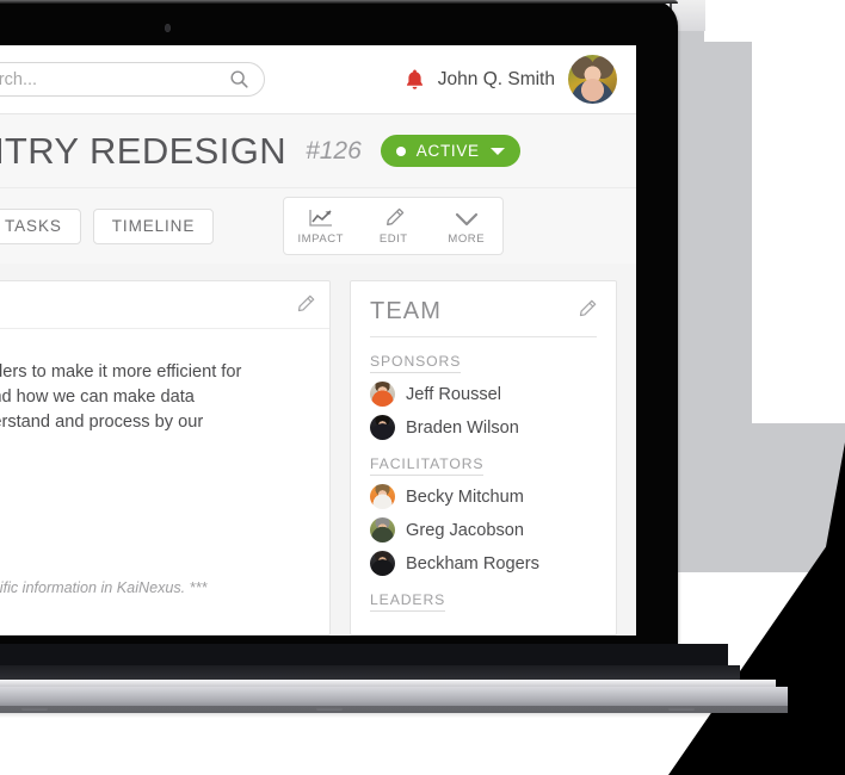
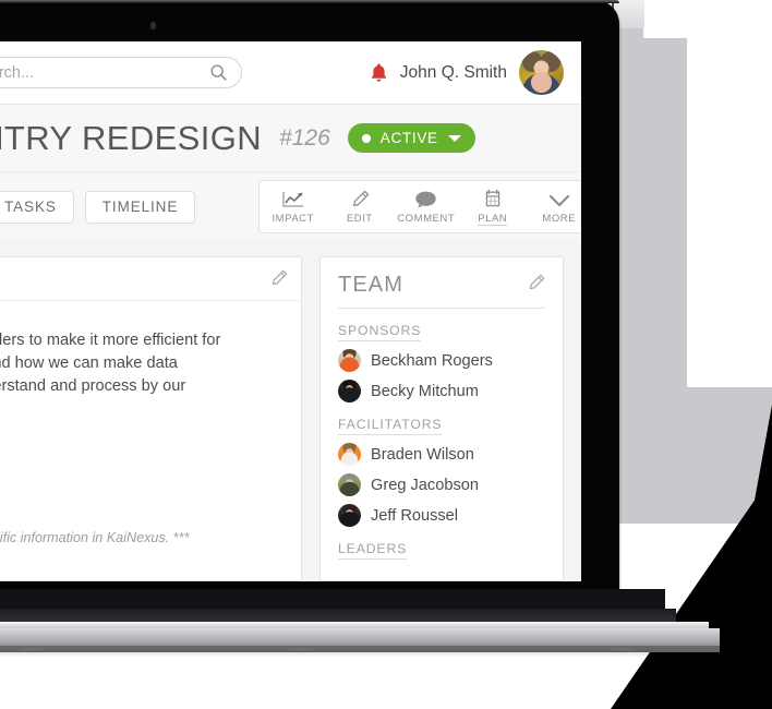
  John Q. Smith
  TRY REDESIGN
  #126
  ACTIVE
  TASKS
  TIMELINE
  IMPACT
  EDIT
+ COMMENT
+ PLAN
  MORE
  ers to make it more efficient for
  d how we can make data
  rstand and process by our
  ific information in KaiNexus. ***
  TEAM
  SPONSORS
- Jeff Roussel
+ Beckham Rogers
- Braden Wilson
+ Becky Mitchum
  FACILITATORS
- Becky Mitchum
+ Braden Wilson
  Greg Jacobson
- Beckham Rogers
+ Jeff Roussel
  LEADERS
